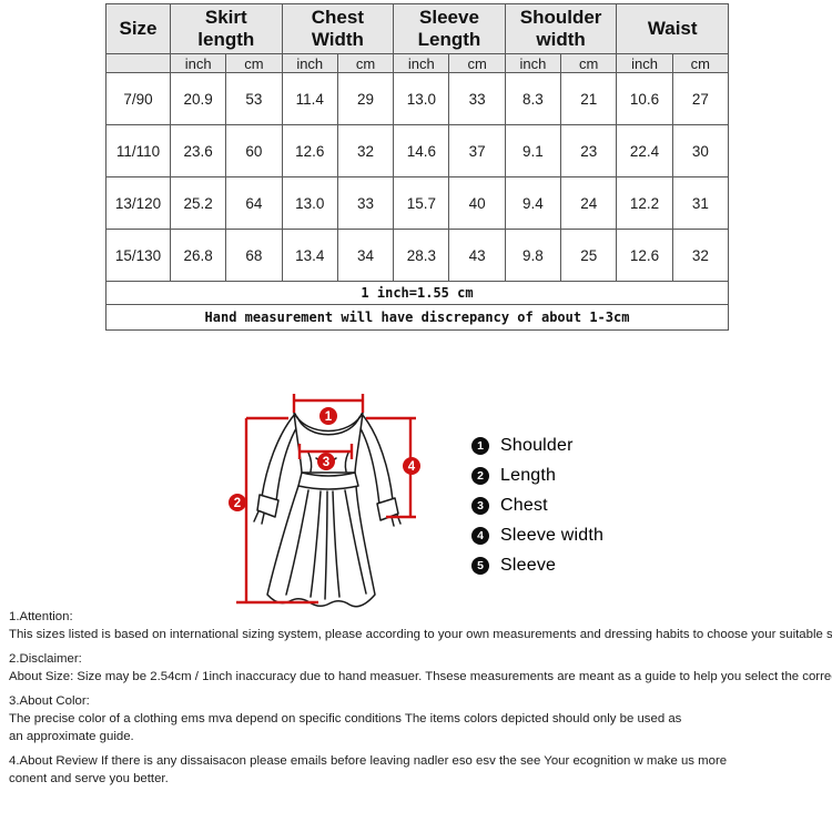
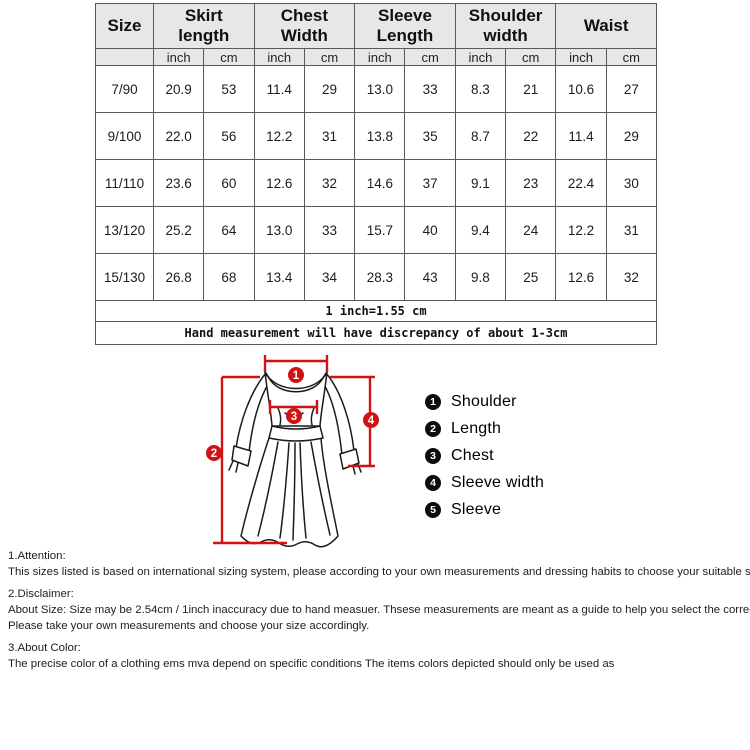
  Size	Skirt length	Chest Width	Sleeve Length	Shoulder width	Waist
  	inch	cm	inch	cm	inch	cm	inch	cm	inch	cm
  7/90	20.9	53	11.4	29	13.0	33	8.3	21	10.6	27
+ 9/100	22.0	56	12.2	31	13.8	35	8.7	22	11.4	29
  11/110	23.6	60	12.6	32	14.6	37	9.1	23	22.4	30
  13/120	25.2	64	13.0	33	15.7	40	9.4	24	12.2	31
  15/130	26.8	68	13.4	34	28.3	43	9.8	25	12.6	32
  1 inch=1.55 cm
  Hand measurement will have discrepancy of about 1-3cm
  1
  2
  3
  4
  1
  Shoulder
  2
  Length
  3
  Chest
  4
  Sleeve width
  5
  Sleeve
  1.Attention:
  This sizes listed is based on international sizing system, please according to your own measurements and dressing habits to choose your suitable s
  2.Disclaimer:
  About Size: Size may be 2.54cm / 1inch inaccuracy due to hand measuer. Thsese measurements are meant as a guide to help you select the corre
+ Please take your own measurements and choose your size accordingly.
  3.About Color:
  The precise color of a clothing ems mva depend on specific conditions The items colors depicted should only be used as
- an approximate guide.
- 4.About Review If there is any dissaisacon please emails before leaving nadler eso esv the see Your ecognition w make us more
- conent and serve you better.
